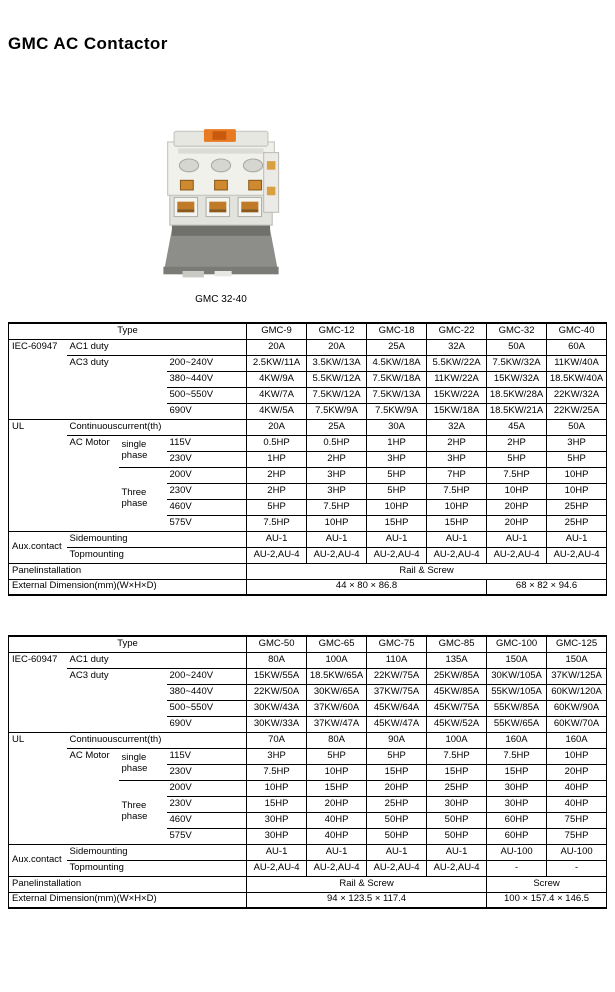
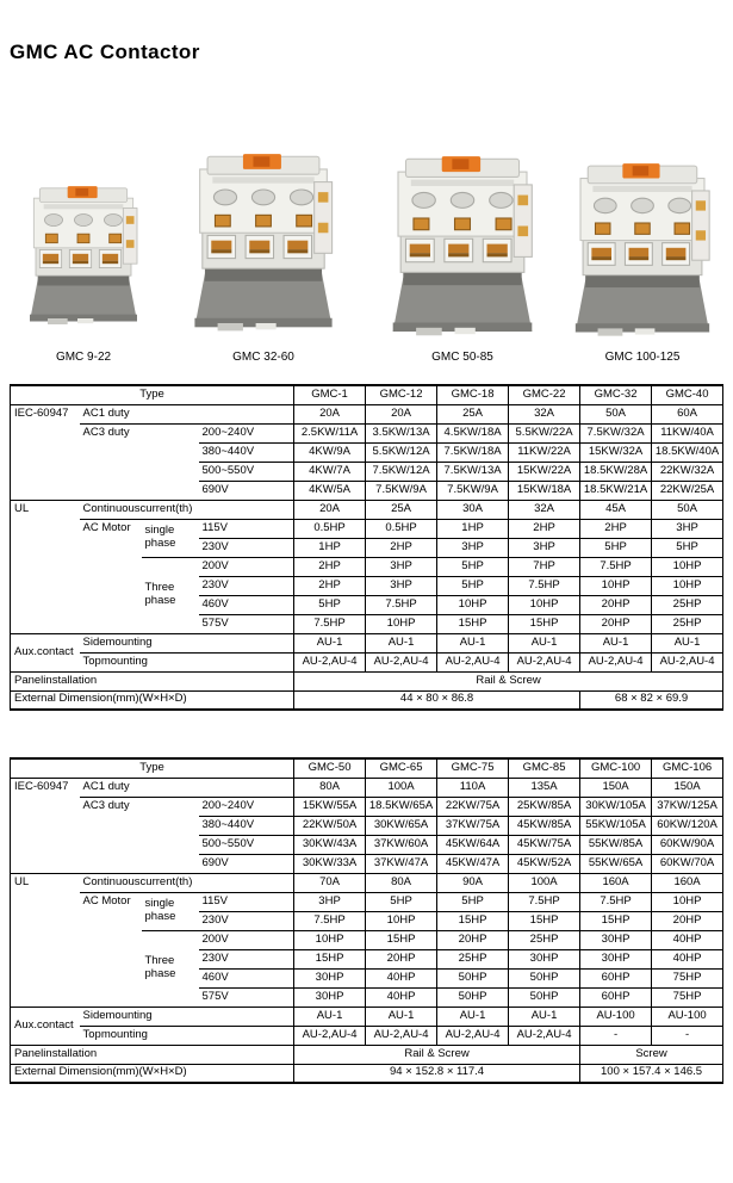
  GMC AC Contactor
+ GMC 9-22
- GMC 32-40
+ GMC 32-60
+ GMC 50-85
+ GMC 100-125
- Type	GMC-9	GMC-12	GMC-18	GMC-22	GMC-32	GMC-40
+ Type	GMC-1	GMC-12	GMC-18	GMC-22	GMC-32	GMC-40
  IEC-60947	AC1 duty	20A	20A	25A	32A	50A	60A
  AC3 duty	200~240V	2.5KW/11A	3.5KW/13A	4.5KW/18A	5.5KW/22A	7.5KW/32A	11KW/40A
  380~440V	4KW/9A	5.5KW/12A	7.5KW/18A	11KW/22A	15KW/32A	18.5KW/40A
  500~550V	4KW/7A	7.5KW/12A	7.5KW/13A	15KW/22A	18.5KW/28A	22KW/32A
  690V	4KW/5A	7.5KW/9A	7.5KW/9A	15KW/18A	18.5KW/21A	22KW/25A
  UL	Continuouscurrent(th)	20A	25A	30A	32A	45A	50A
  AC Motor	single phase	115V	0.5HP	0.5HP	1HP	2HP	2HP	3HP
  230V	1HP	2HP	3HP	3HP	5HP	5HP
  Three phase	200V	2HP	3HP	5HP	7HP	7.5HP	10HP
  230V	2HP	3HP	5HP	7.5HP	10HP	10HP
  460V	5HP	7.5HP	10HP	10HP	20HP	25HP
  575V	7.5HP	10HP	15HP	15HP	20HP	25HP
  Aux.contact	Sidemounting	AU-1	AU-1	AU-1	AU-1	AU-1	AU-1
  Topmounting	AU-2,AU-4	AU-2,AU-4	AU-2,AU-4	AU-2,AU-4	AU-2,AU-4	AU-2,AU-4
  Panelinstallation	Rail & Screw
- External Dimension(mm)(W×H×D)	44 × 80 × 86.8	68 × 82 × 94.6
+ External Dimension(mm)(W×H×D)	44 × 80 × 86.8	68 × 82 × 69.9
- Type	GMC-50	GMC-65	GMC-75	GMC-85	GMC-100	GMC-125
+ Type	GMC-50	GMC-65	GMC-75	GMC-85	GMC-100	GMC-106
  IEC-60947	AC1 duty	80A	100A	110A	135A	150A	150A
  AC3 duty	200~240V	15KW/55A	18.5KW/65A	22KW/75A	25KW/85A	30KW/105A	37KW/125A
  380~440V	22KW/50A	30KW/65A	37KW/75A	45KW/85A	55KW/105A	60KW/120A
  500~550V	30KW/43A	37KW/60A	45KW/64A	45KW/75A	55KW/85A	60KW/90A
  690V	30KW/33A	37KW/47A	45KW/47A	45KW/52A	55KW/65A	60KW/70A
  UL	Continuouscurrent(th)	70A	80A	90A	100A	160A	160A
  AC Motor	single phase	115V	3HP	5HP	5HP	7.5HP	7.5HP	10HP
  230V	7.5HP	10HP	15HP	15HP	15HP	20HP
  Three phase	200V	10HP	15HP	20HP	25HP	30HP	40HP
  230V	15HP	20HP	25HP	30HP	30HP	40HP
  460V	30HP	40HP	50HP	50HP	60HP	75HP
  575V	30HP	40HP	50HP	50HP	60HP	75HP
  Aux.contact	Sidemounting	AU-1	AU-1	AU-1	AU-1	AU-100	AU-100
  Topmounting	AU-2,AU-4	AU-2,AU-4	AU-2,AU-4	AU-2,AU-4	-	-
  Panelinstallation	Rail & Screw	Screw
- External Dimension(mm)(W×H×D)	94 × 123.5 × 117.4	100 × 157.4 × 146.5
+ External Dimension(mm)(W×H×D)	94 × 152.8 × 117.4	100 × 157.4 × 146.5
